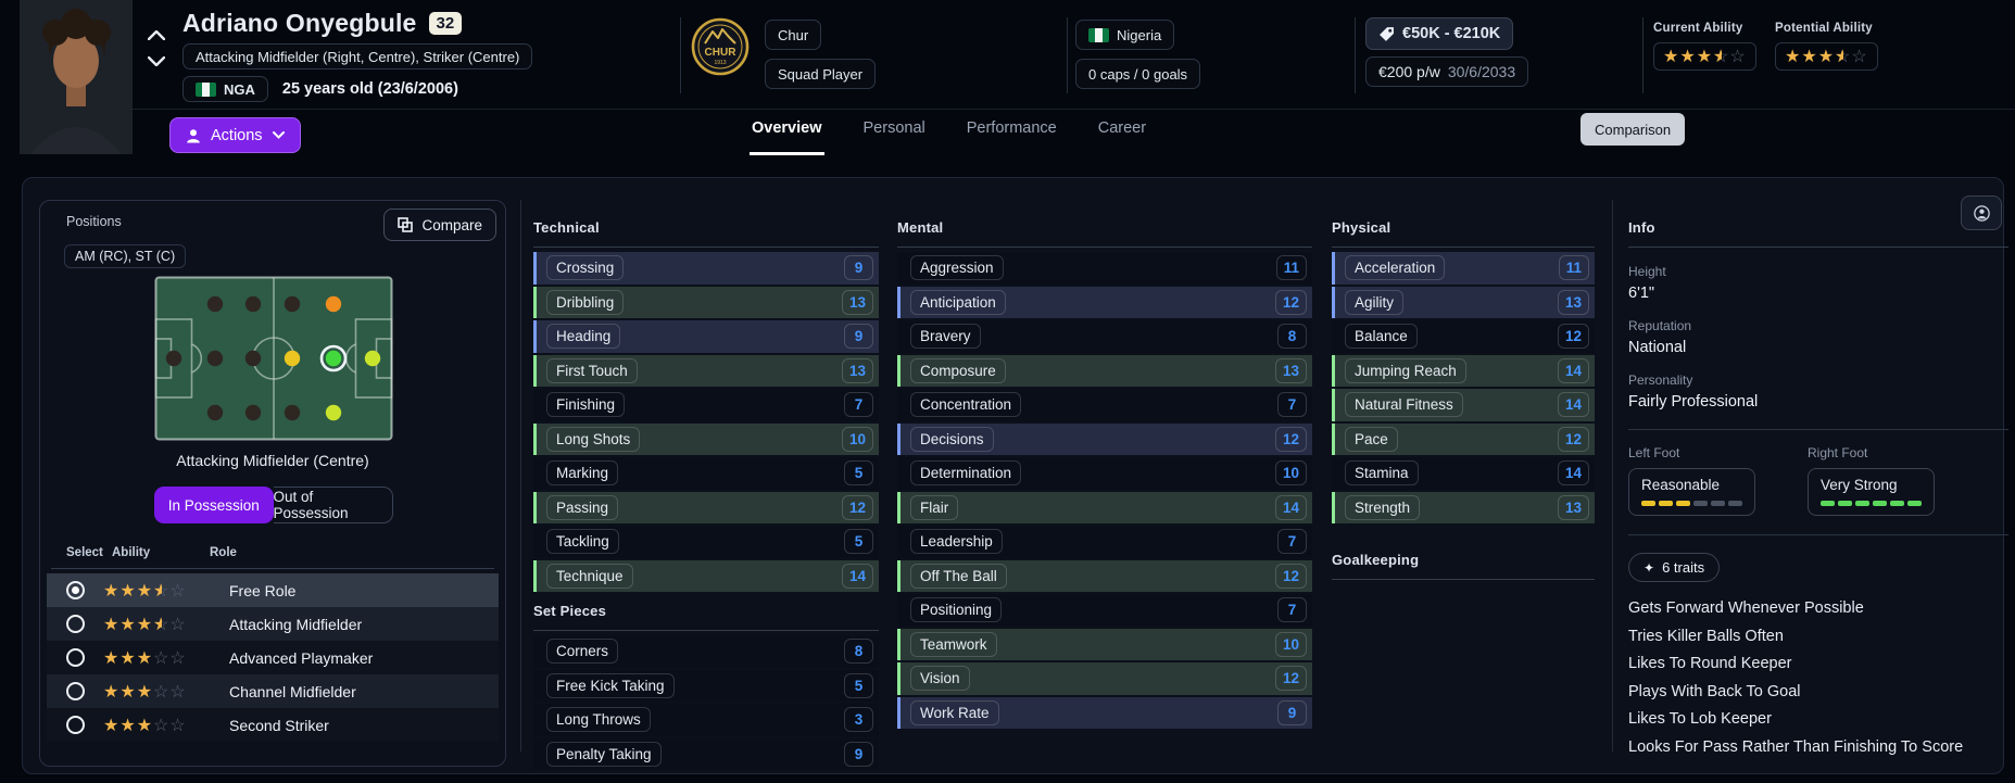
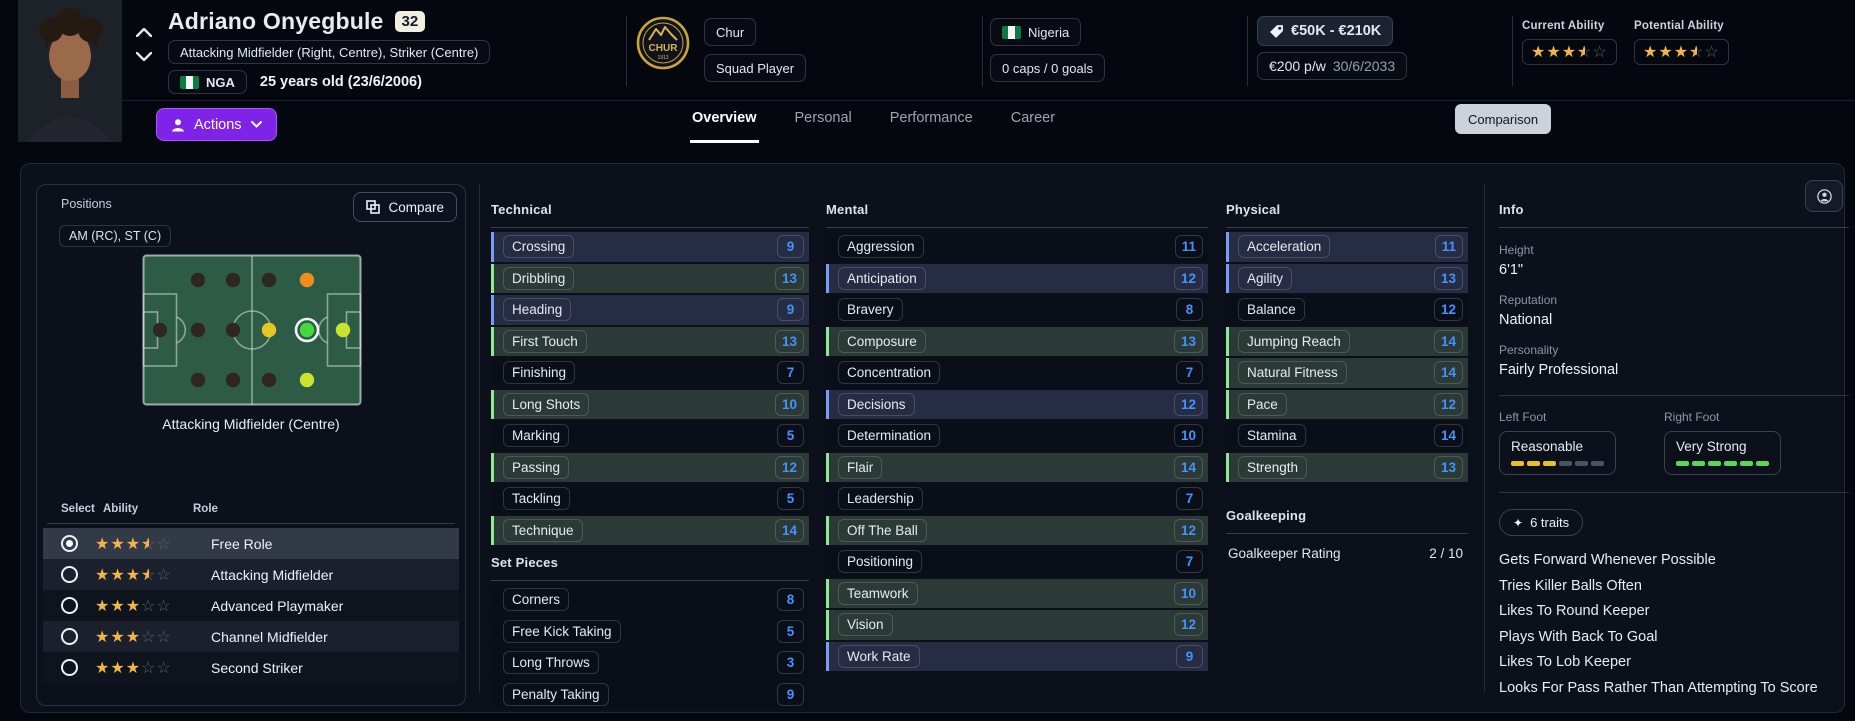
  Adriano Onyegbule
  32
  Attacking Midfielder (Right, Centre), Striker (Centre)
  NGA
  25 years old (23/6/2006)
  CHUR
  Chur
  Squad Player
  Nigeria
  0 caps / 0 goals
  €50K - €210K
  €200 p/w
  30/6/2033
  Current Ability
  ★★★☆
  ★
  ☆
  Potential Ability
  ★★★☆
  ★
  ☆
  Actions
  Overview
  Personal
  Performance
  Career
  Comparison
  Positions
  Compare
  AM (RC), ST (C)
  Attacking Midfielder (Centre)
- In Possession
- Out of Possession
  Select
  Ability
  Role
  ★★★☆
  ★
  ☆
  Free Role
  ★★★☆
  ★
  ☆
  Attacking Midfielder
  ★★★☆☆
  Advanced Playmaker
  ★★★☆☆
  Channel Midfielder
  ★★★☆☆
  Second Striker
  Technical
  Crossing
  9
  Dribbling
  13
  Heading
  9
  First Touch
  13
  Finishing
  7
  Long Shots
  10
  Marking
  5
  Passing
  12
  Tackling
  5
  Technique
  14
  Set Pieces
  Corners
  8
  Free Kick Taking
  5
  Long Throws
  3
  Penalty Taking
  9
  Mental
  Aggression
  11
  Anticipation
  12
  Bravery
  8
  Composure
  13
  Concentration
  7
  Decisions
  12
  Determination
  10
  Flair
  14
  Leadership
  7
  Off The Ball
  12
  Positioning
  7
  Teamwork
  10
  Vision
  12
  Work Rate
  9
  Physical
  Acceleration
  11
  Agility
  13
  Balance
  12
  Jumping Reach
  14
  Natural Fitness
  14
  Pace
  12
  Stamina
  14
  Strength
  13
  Goalkeeping
+ Goalkeeper Rating
+ 2 / 10
  Info
  Height
  6'1"
  Reputation
  National
  Personality
  Fairly Professional
  Left Foot
  Reasonable
  Right Foot
  Very Strong
  ✦
  6 traits
  Gets Forward Whenever Possible
  Tries Killer Balls Often
  Likes To Round Keeper
  Plays With Back To Goal
  Likes To Lob Keeper
- Looks For Pass Rather Than Finishing To Score
+ Looks For Pass Rather Than Attempting To Score
